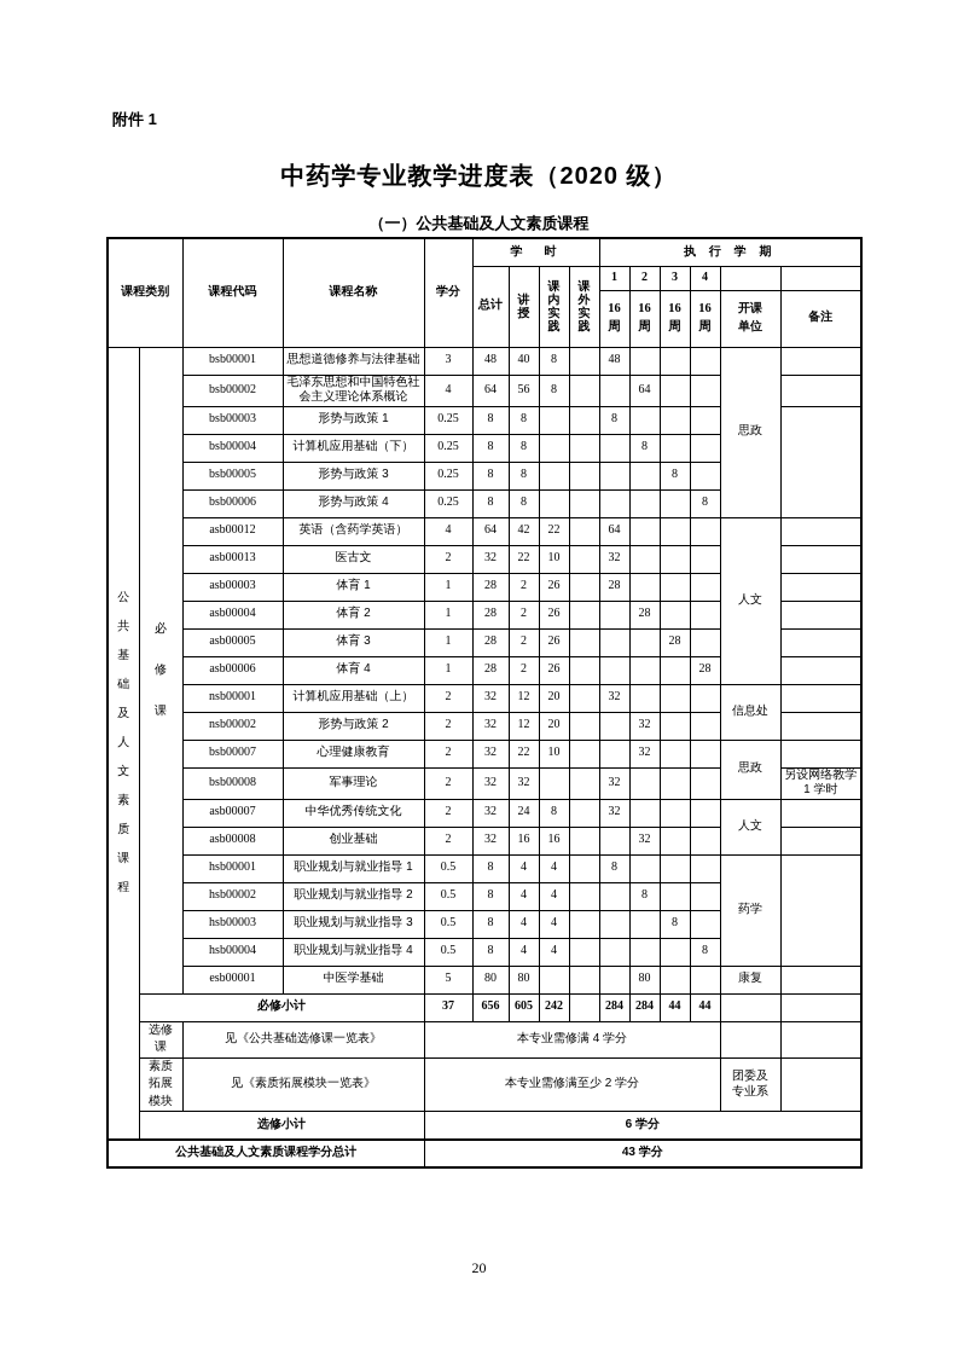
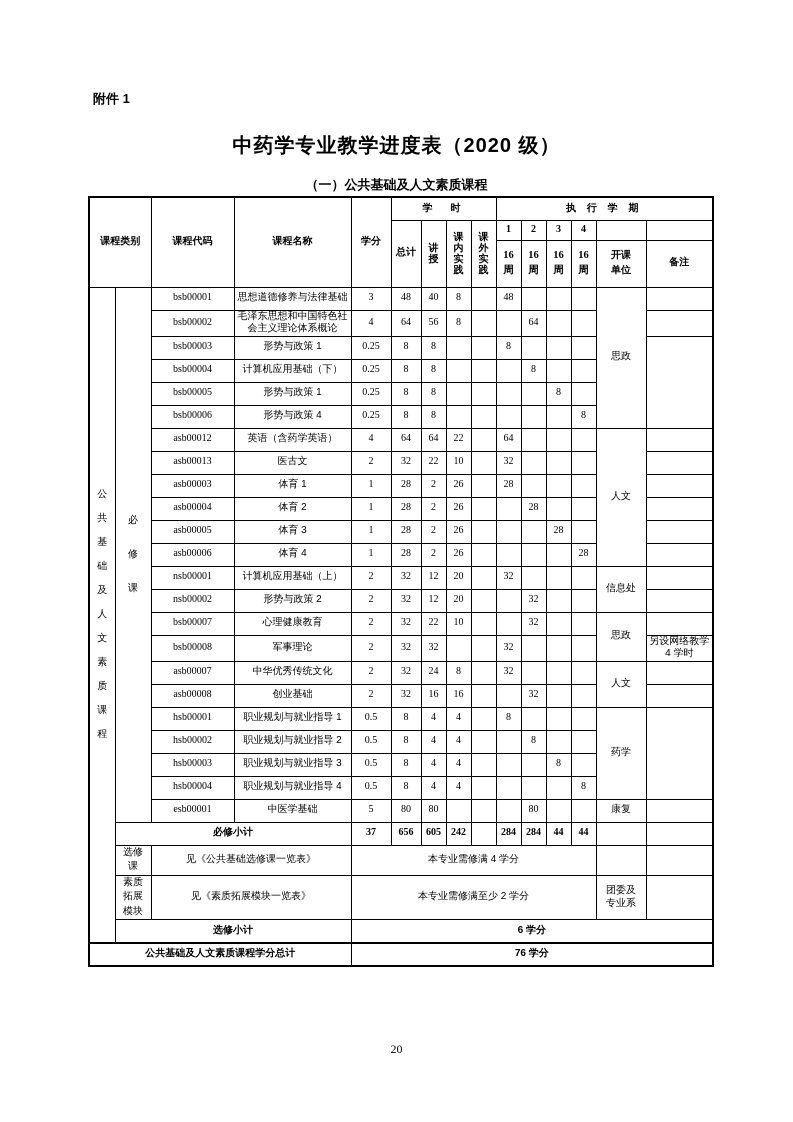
  附件 1
  中药学专业教学进度表（2020 级）
  （一）公共基础及人文素质课程
  课程类别	课程代码	课程名称	学分	学 时	执 行 学 期
  总计	讲授	课内实践	课外实践	1	2	3	4
  16周	16周	16周	16周	开课单位	备注
  公共基础及人文素质课程	必修课	bsb00001	思想道德修养与法律基础	3	48	40	8		48				思政
  bsb00002	毛泽东思想和中国特色社会主义理论体系概论	4	64	56	8			64
  bsb00003	形势与政策 1	0.25	8	8			8
  bsb00004	计算机应用基础（下）	0.25	8	8				8
- bsb00005	形势与政策 3	0.25	8	8					8
+ bsb00005	形势与政策 1	0.25	8	8					8
  bsb00006	形势与政策 4	0.25	8	8						8
- asb00012	英语（含药学英语）	4	64	42	22		64				人文
+ asb00012	英语（含药学英语）	4	64	64	22		64				人文
  asb00013	医古文	2	32	22	10		32
  asb00003	体育 1	1	28	2	26		28
  asb00004	体育 2	1	28	2	26			28
  asb00005	体育 3	1	28	2	26				28
  asb00006	体育 4	1	28	2	26					28
  nsb00001	计算机应用基础（上）	2	32	12	20		32				信息处
  nsb00002	形势与政策 2	2	32	12	20			32
  bsb00007	心理健康教育	2	32	22	10			32			思政
- bsb00008	军事理论	2	32	32			32				另设网络教学 1 学时
+ bsb00008	军事理论	2	32	32			32				另设网络教学 4 学时
  asb00007	中华优秀传统文化	2	32	24	8		32				人文
  asb00008	创业基础	2	32	16	16			32
  hsb00001	职业规划与就业指导 1	0.5	8	4	4		8				药学
  hsb00002	职业规划与就业指导 2	0.5	8	4	4			8
  hsb00003	职业规划与就业指导 3	0.5	8	4	4				8
  hsb00004	职业规划与就业指导 4	0.5	8	4	4					8
  esb00001	中医学基础	5	80	80				80			康复
  必修小计	37	656	605	242		284	284	44	44
  选修课	见《公共基础选修课一览表》	本专业需修满 4 学分
  素质拓展模块	见《素质拓展模块一览表》	本专业需修满至少 2 学分	团委及专业系
  选修小计	6 学分
- 公共基础及人文素质课程学分总计	43 学分
+ 公共基础及人文素质课程学分总计	76 学分
  20
